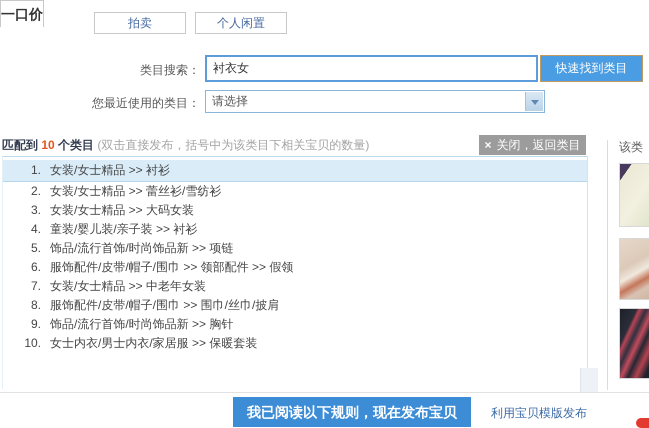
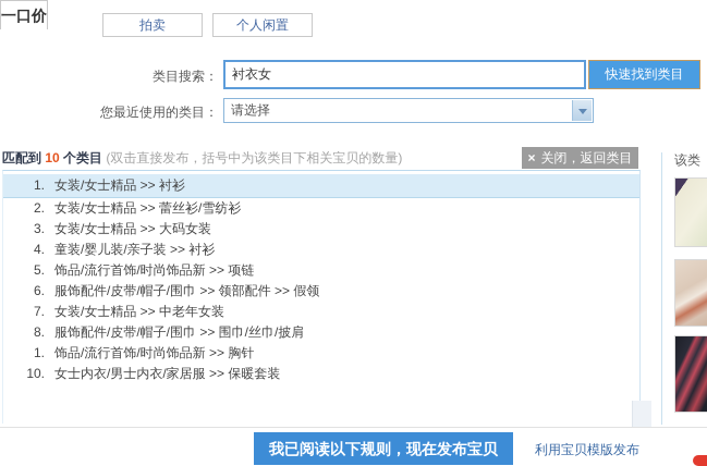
  一口价
  拍卖
  个人闲置
  类目搜索：
  衬衣女
  快速找到类目
  您最近使用的类目：
  请选择
  匹配到 10 个类目 (双击直接发布，括号中为该类目下相关宝贝的数量)
  × 关闭，返回类目
  1. 女装/女士精品 >> 衬衫
  2. 女装/女士精品 >> 蕾丝衫/雪纺衫
  3. 女装/女士精品 >> 大码女装
  4. 童装/婴儿装/亲子装 >> 衬衫
  5. 饰品/流行首饰/时尚饰品新 >> 项链
  6. 服饰配件/皮带/帽子/围巾 >> 领部配件 >> 假领
  7. 女装/女士精品 >> 中老年女装
  8. 服饰配件/皮带/帽子/围巾 >> 围巾/丝巾/披肩
- 9. 饰品/流行首饰/时尚饰品新 >> 胸针
+ 1. 饰品/流行首饰/时尚饰品新 >> 胸针
  10. 女士内衣/男士内衣/家居服 >> 保暖套装
  该类
  我已阅读以下规则，现在发布宝贝
  利用宝贝模版发布
